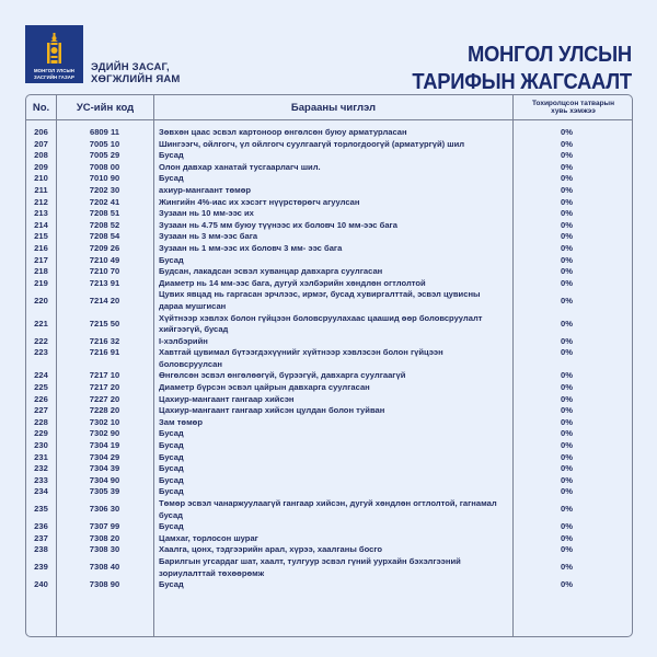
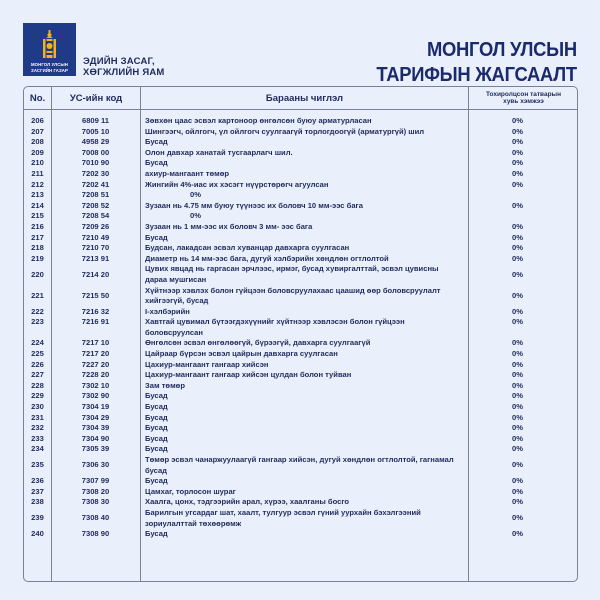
  ЭДИЙН ЗАСАГ,
  ХӨГЖЛИЙН ЯАМ
  МОНГОЛ УЛСЫН
  ТАРИФЫН ЖАГСААЛТ
  No.
  УС-ийн код
  Барааны чиглэл
  206
  6809 11
  Зөвхөн цаас эсвэл картоноор өнгөлсөн буюу арматурласан
  0%
  207
  7005 10
  Шингээгч, ойлгогч, үл ойлгогч суулгаагүй торлогдоогүй (арматургүй) шил
  0%
  208
- 7005 29
+ 4958 29
  Бусад
  0%
  209
  7008 00
  Олон давхар ханатай тусгаарлагч шил.
  0%
  210
  7010 90
  Бусад
  0%
  211
  7202 30
  ахиур-мангаант төмөр
  0%
  212
  7202 41
  Жингийн 4%-иас их хэсэгт нүүрстөрөгч агуулсан
  0%
  213
  7208 51
- Зузаан нь 10 мм-ээс их
  0%
  214
  7208 52
  Зузаан нь 4.75 мм буюу түүнээс их боловч 10 мм-ээс бага
  0%
  215
  7208 54
- Зузаан нь 3 мм-ээс бага
  0%
  216
  7209 26
  Зузаан нь 1 мм-ээс их боловч 3 мм- ээс бага
  0%
  217
  7210 49
  Бусад
  0%
  218
  7210 70
  Будсан, лакадсан эсвэл хуванцар давхарга суулгасан
  0%
  219
  7213 91
  Диаметр нь 14 мм-ээс бага, дугуй хэлбэрийн хөндлөн огтлолтой
  0%
  220
  7214 20
  Цувих явцад нь гаргасан эрчлээс, ирмэг, бусад хувиргалттай, эсвэл цувисны дараа мушгисан
  0%
  221
  7215 50
  Хүйтнээр хэвлэх болон гүйцээн боловсруулахаас цаашид өөр боловсруулалт хийгээгүй, бусад
  0%
  222
  7216 32
  I-хэлбэрийн
  0%
  223
  7216 91
  Хавтгай цувимал бүтээгдэхүүнийг хүйтнээр хэвлэсэн болон гүйцээн боловсруулсан
  0%
  224
  7217 10
  Өнгөлсөн эсвэл өнгөлөөгүй, бүрээгүй, давхарга суулгаагүй
  0%
  225
  7217 20
- Диаметр бүрсэн эсвэл цайрын давхарга суулгасан
+ Цайраар бүрсэн эсвэл цайрын давхарга суулгасан
  0%
  226
  7227 20
  Цахиур-мангаант гангаар хийсэн
  0%
  227
  7228 20
  Цахиур-мангаант гангаар хийсэн цулдан болон туйван
  0%
  228
  7302 10
  Зам төмөр
  0%
  229
  7302 90
  Бусад
  0%
  230
  7304 19
  Бусад
  0%
  231
  7304 29
  Бусад
  0%
  232
  7304 39
  Бусад
  0%
  233
  7304 90
  Бусад
  0%
  234
  7305 39
  Бусад
  0%
  235
  7306 30
  Төмөр эсвэл чанаржуулаагүй гангаар хийсэн, дугуй хөндлөн огтлолтой, гагнамал бусад
  0%
  236
  7307 99
  Бусад
  0%
  237
  7308 20
  Цамхаг, торлосон шураг
  0%
  238
  7308 30
  Хаалга, цонх, тэдгээрийн арал, хүрээ, хаалганы босго
  0%
  239
  7308 40
  Барилгын угсардаг шат, хаалт, тулгуур эсвэл гүний уурхайн бэхэлгээний зориулалттай төхөөрөмж
  0%
  240
  7308 90
  Бусад
  0%
